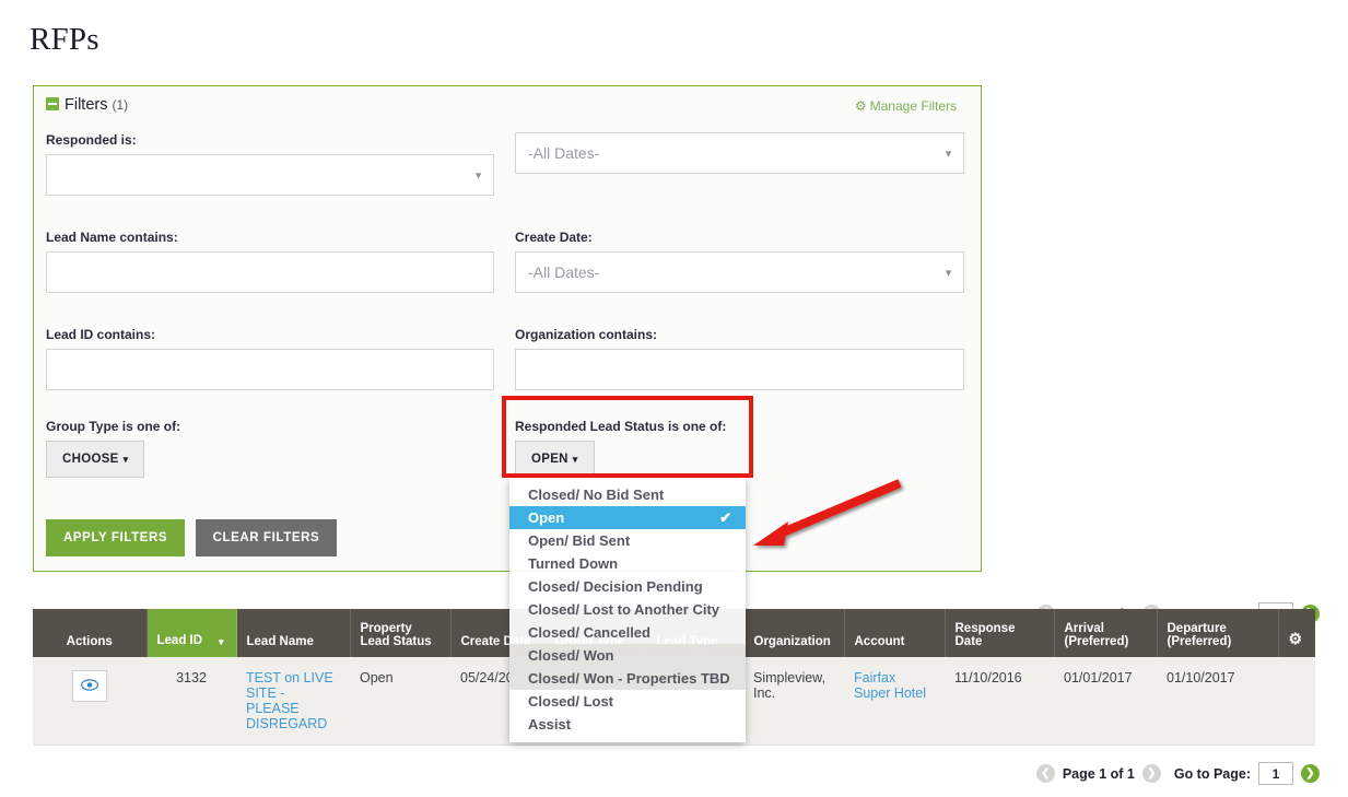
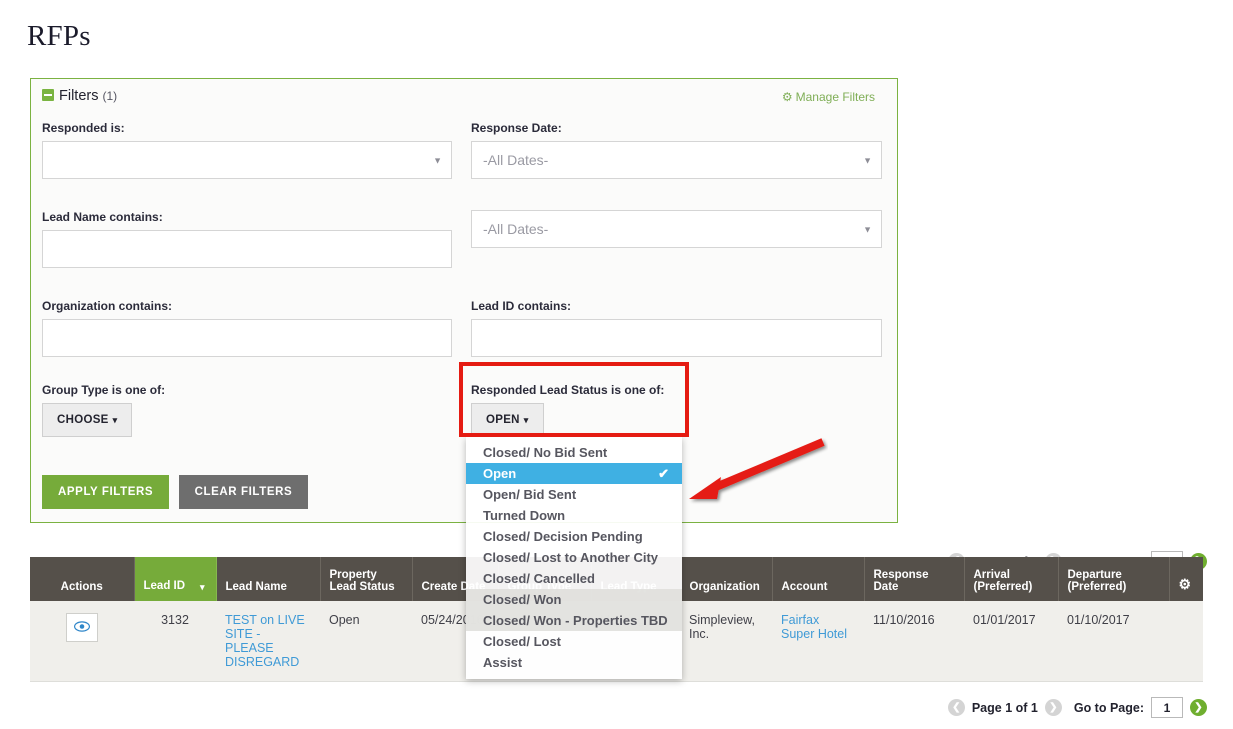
  RFPs
  Filters (1)
  ⚙ Manage Filters
  Responded is:
  ▼
  Lead Name contains:
- Lead ID contains:
+ Organization contains:
+ Response Date:
  -All Dates-
  ▼
- Create Date:
  -All Dates-
  ▼
- Organization contains:
+ Lead ID contains:
  Group Type is one of:
  CHOOSE ▾
  Responded Lead Status is one of:
  OPEN ▾
  APPLY FILTERS CLEAR FILTERS
  Actions	Lead ID ▾	Lead Name	Property Lead Status	Create D			Organization	Account	Response Date	Arrival (Preferred)	Departure (Preferred)	⚙
  	3132	TEST on LIVE SITE - PLEASE DISREGARD	Open	05/24/2			Simpleview, Inc.	Fairfax Super Hotel	11/10/2016	01/01/2017	01/10/2017
  ❮
  Page 1 of 1
  ❯
  Go to Page:
  1
  ❯
  Closed/ No Bid Sent
  Open
  ✔
  Open/ Bid Sent
  Turned Down
  Closed/ Decision Pending
  Closed/ Lost to Another City
  Closed/ Cancelled
  Closed/ Won
  Closed/ Won - Properties TBD
  Closed/ Lost
  Assist
